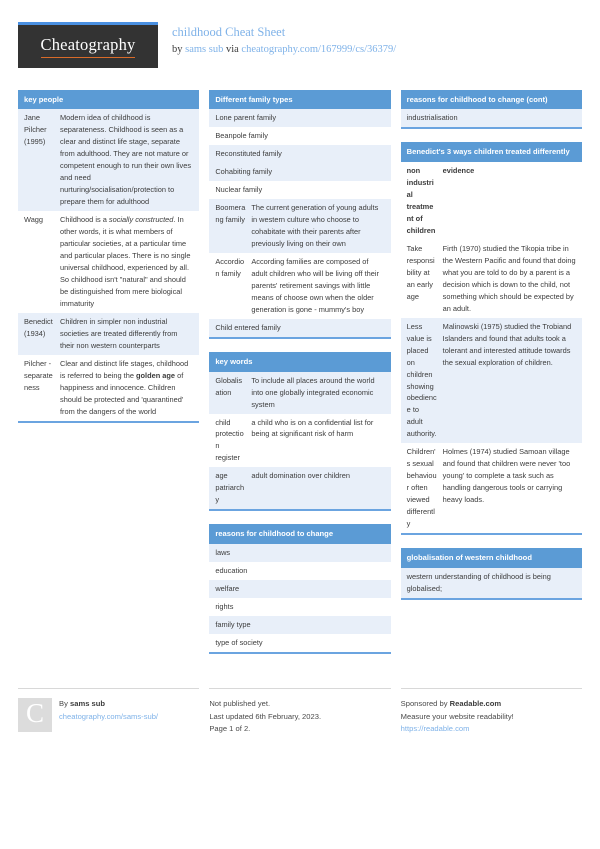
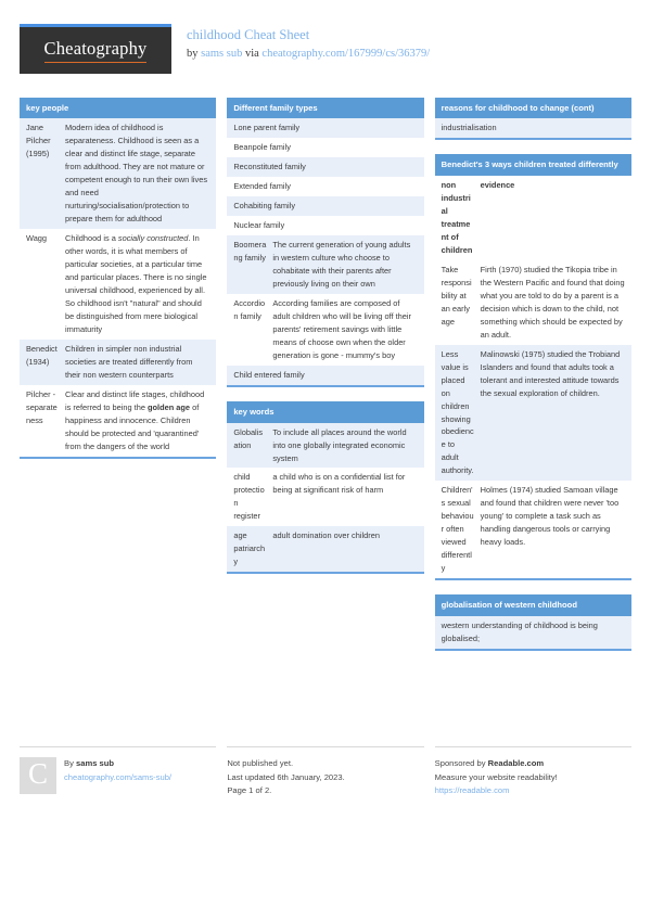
  Cheatography
  childhood Cheat Sheet
  by sams sub via cheatography.com/167999/cs/36379/
  key people
  Jane Pilcher (1995)
  Modern idea of childhood is separateness. Childhood is seen as a clear and distinct life stage, separate from adulthood. They are not mature or competent enough to run their own lives and need nurturing/socialisation/protection to prepare them for adulthood
  Wagg
  Childhood is a socially constructed. In other words, it is what members of particular societies, at a particular time and particular places. There is no single universal childhood, experienced by all. So childhood isn't "natural" and should be distinguished from mere biological immaturity
  Benedict (1934)
  Children in simpler non industrial societies are treated differently from their non western counterparts
  Pilcher - separateness
  Clear and distinct life stages, childhood is referred to being the golden age of happiness and innocence. Children should be protected and 'quarantined' from the dangers of the world
  Different family types
  Lone parent family
  Beanpole family
  Reconstituted family
+ Extended family
  Cohabiting family
  Nuclear family
  Boomerang family
  The current generation of young adults in western culture who choose to cohabitate with their parents after previously living on their own
  Accordion family
  According families are composed of adult children who will be living off their parents' retirement savings with little means of choose own when the older generation is gone - mummy's boy
  Child entered family
  key words
  Globalisation
  To include all places around the world into one globally integrated economic system
  child protection register
  a child who is on a confidential list for being at significant risk of harm
  age patriarchy
  adult domination over children
- reasons for childhood to change
- laws
- education
- welfare
- rights
- family type
- type of society
  reasons for childhood to change (cont)
  industrialisation
  Benedict's 3 ways children treated differently
  non industrial treatment of children
  evidence
  Take responsibility at an early age
  Firth (1970) studied the Tikopia tribe in the Western Pacific and found that doing what you are told to do by a parent is a decision which is down to the child, not something which should be expected by an adult.
  Less value is placed on children showing obedience to adult authority.
  Malinowski (1975) studied the Trobiand Islanders and found that adults took a tolerant and interested attitude towards the sexual exploration of children.
  Children's sexual behaviour often viewed differently
  Holmes (1974) studied Samoan village and found that children were never 'too young' to complete a task such as handling dangerous tools or carrying heavy loads.
  globalisation of western childhood
  western understanding of childhood is being globalised;
  C
  By sams sub
  cheatography.com/sams-sub/
  Not published yet.
- Last updated 6th February, 2023.
+ Last updated 6th January, 2023.
  Page 1 of 2.
  Sponsored by Readable.com
  Measure your website readability!
  https://readable.com
